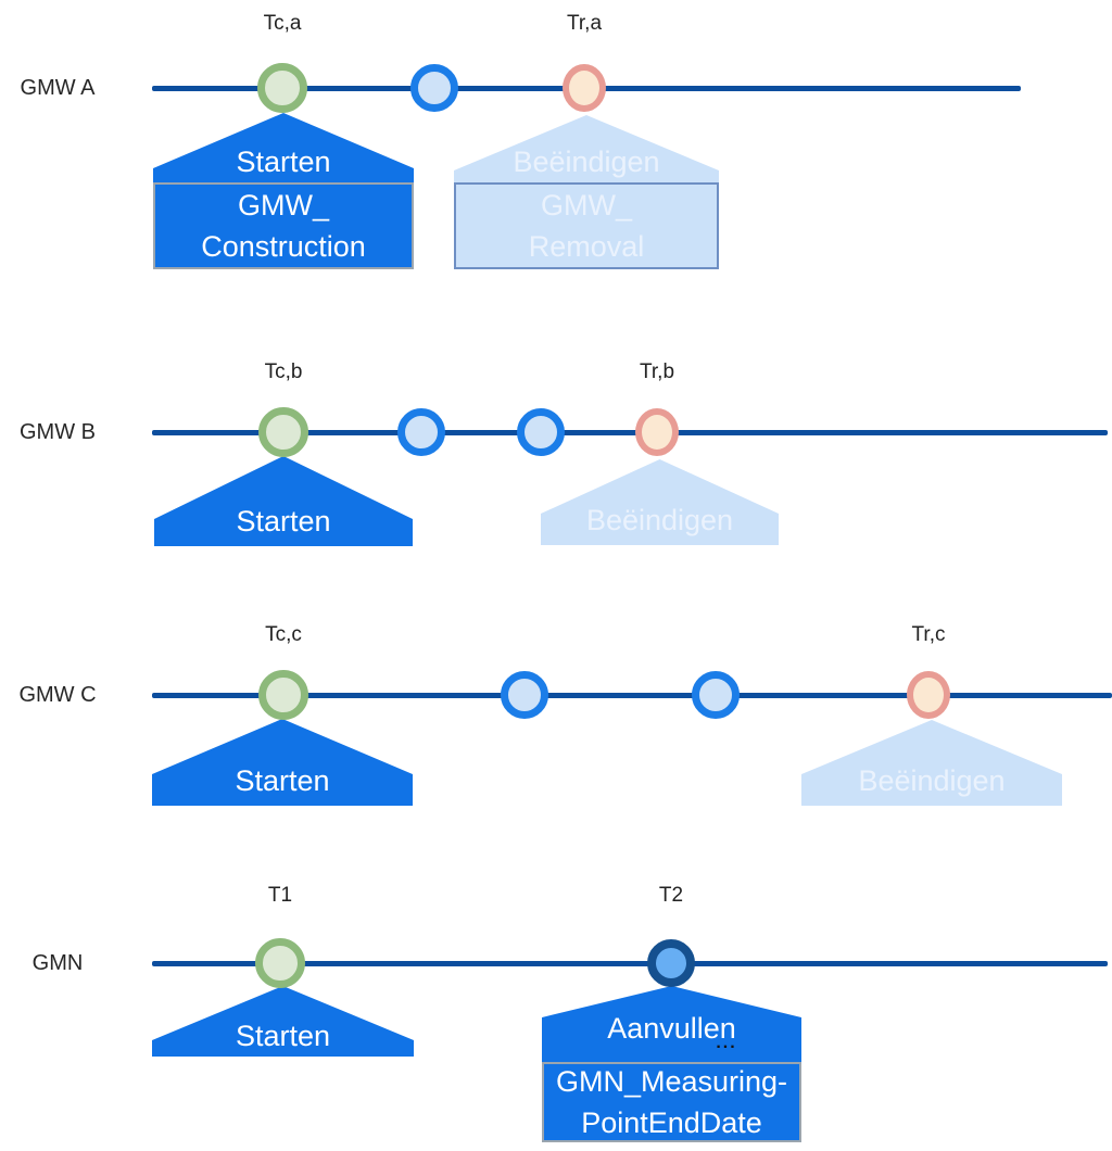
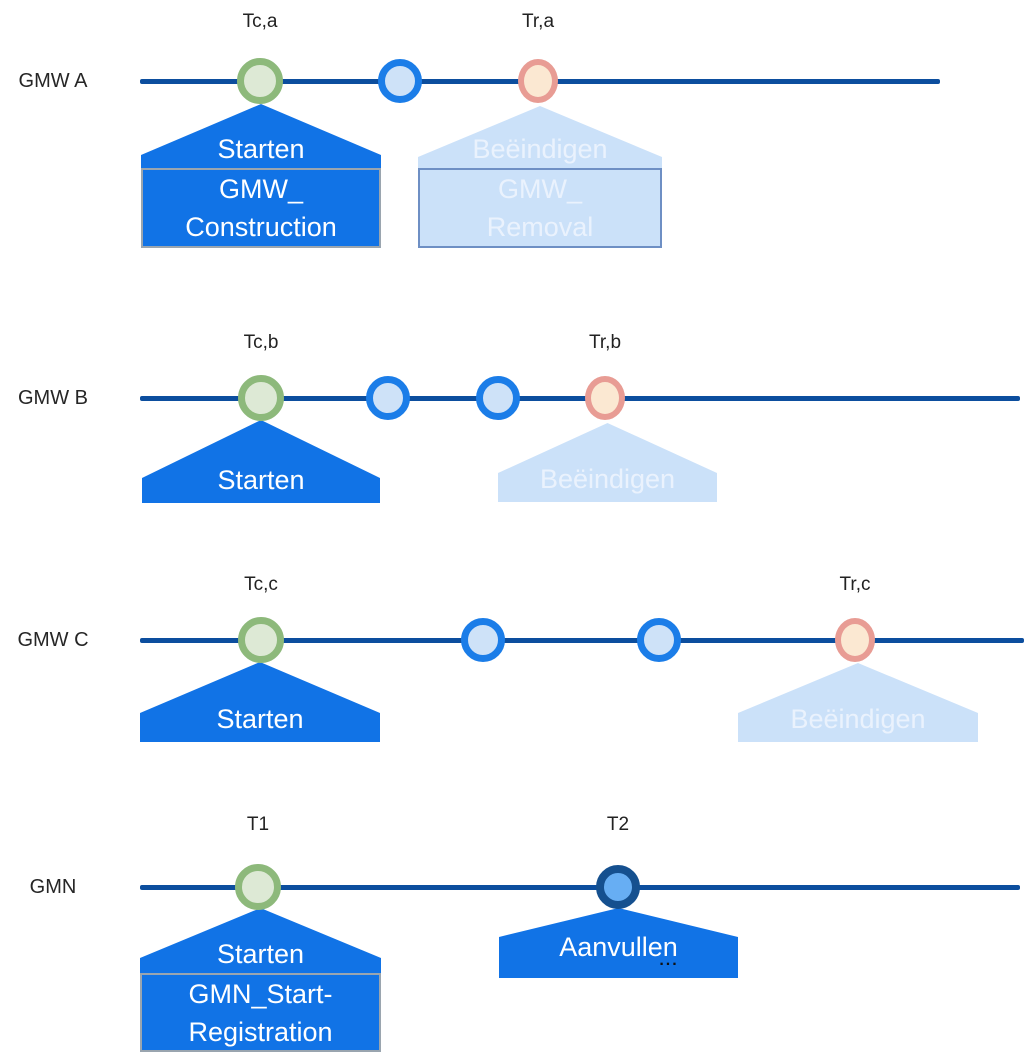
  GMW A
  Starten
  GMW_
  Construction
  Beëindigen
  GMW_
  Removal
  Tc,a
  Tr,a
  GMW B
  Starten
  Beëindigen
  Tc,b
  Tr,b
  GMW C
  Starten
  Beëindigen
  Tc,c
  Tr,c
  GMN
  Starten
+ GMN_Start-
+ Registration
  Aanvullen
- GMN_Measuring-
- PointEndDate
  ...
  T1
  T2
